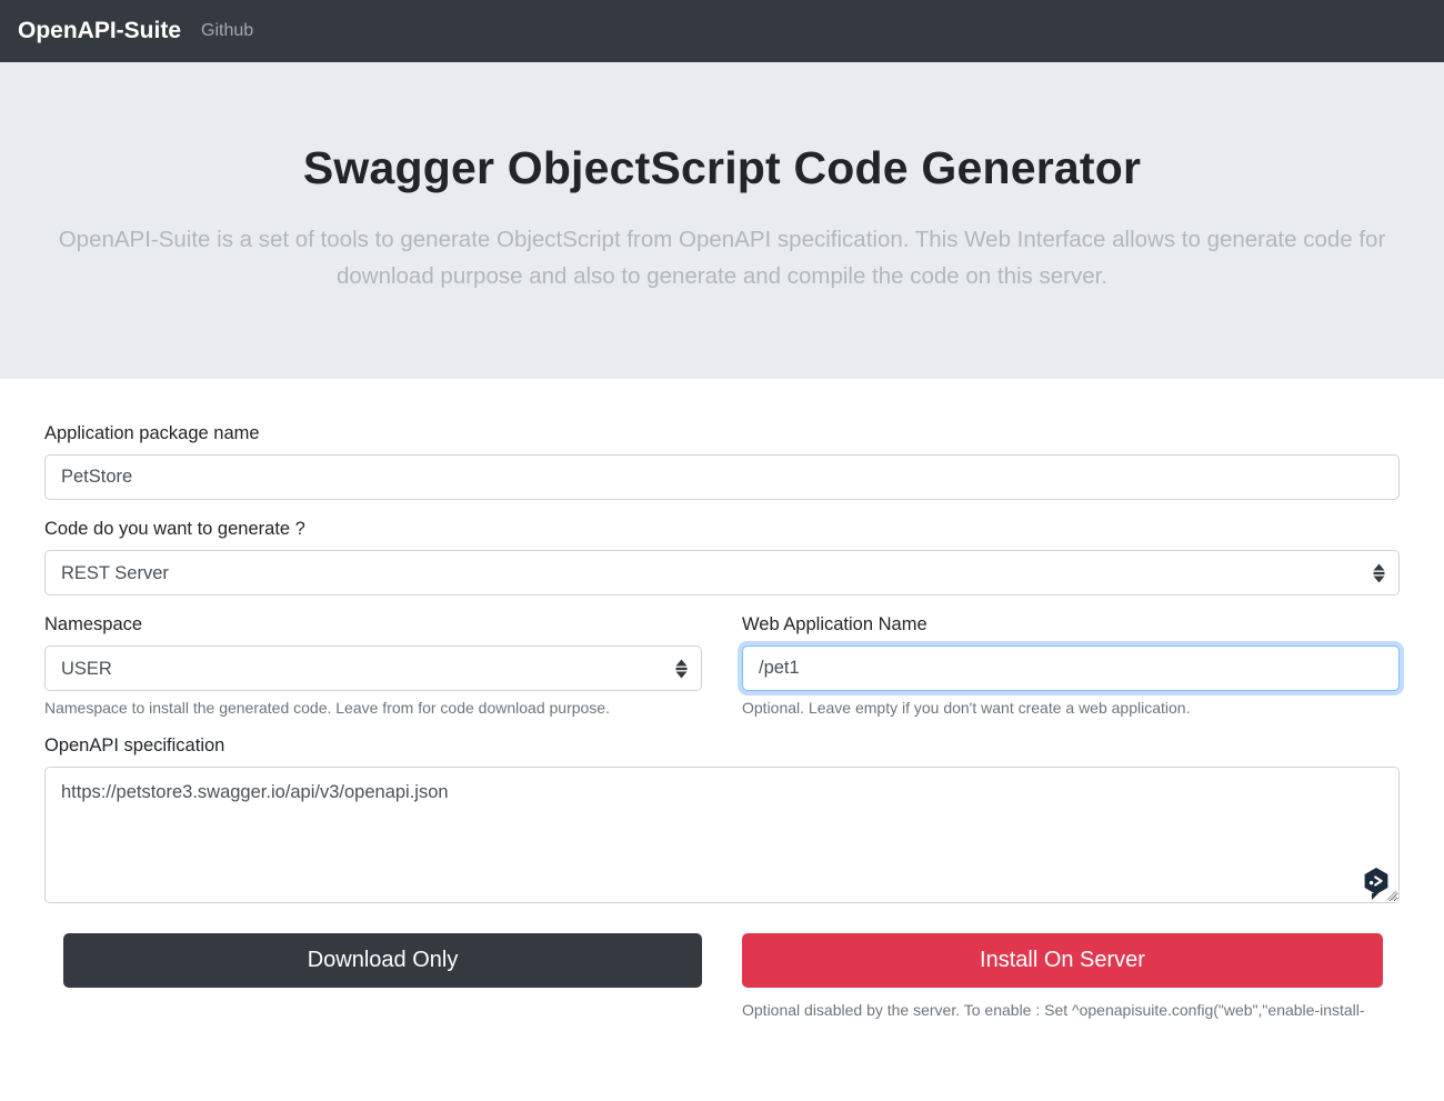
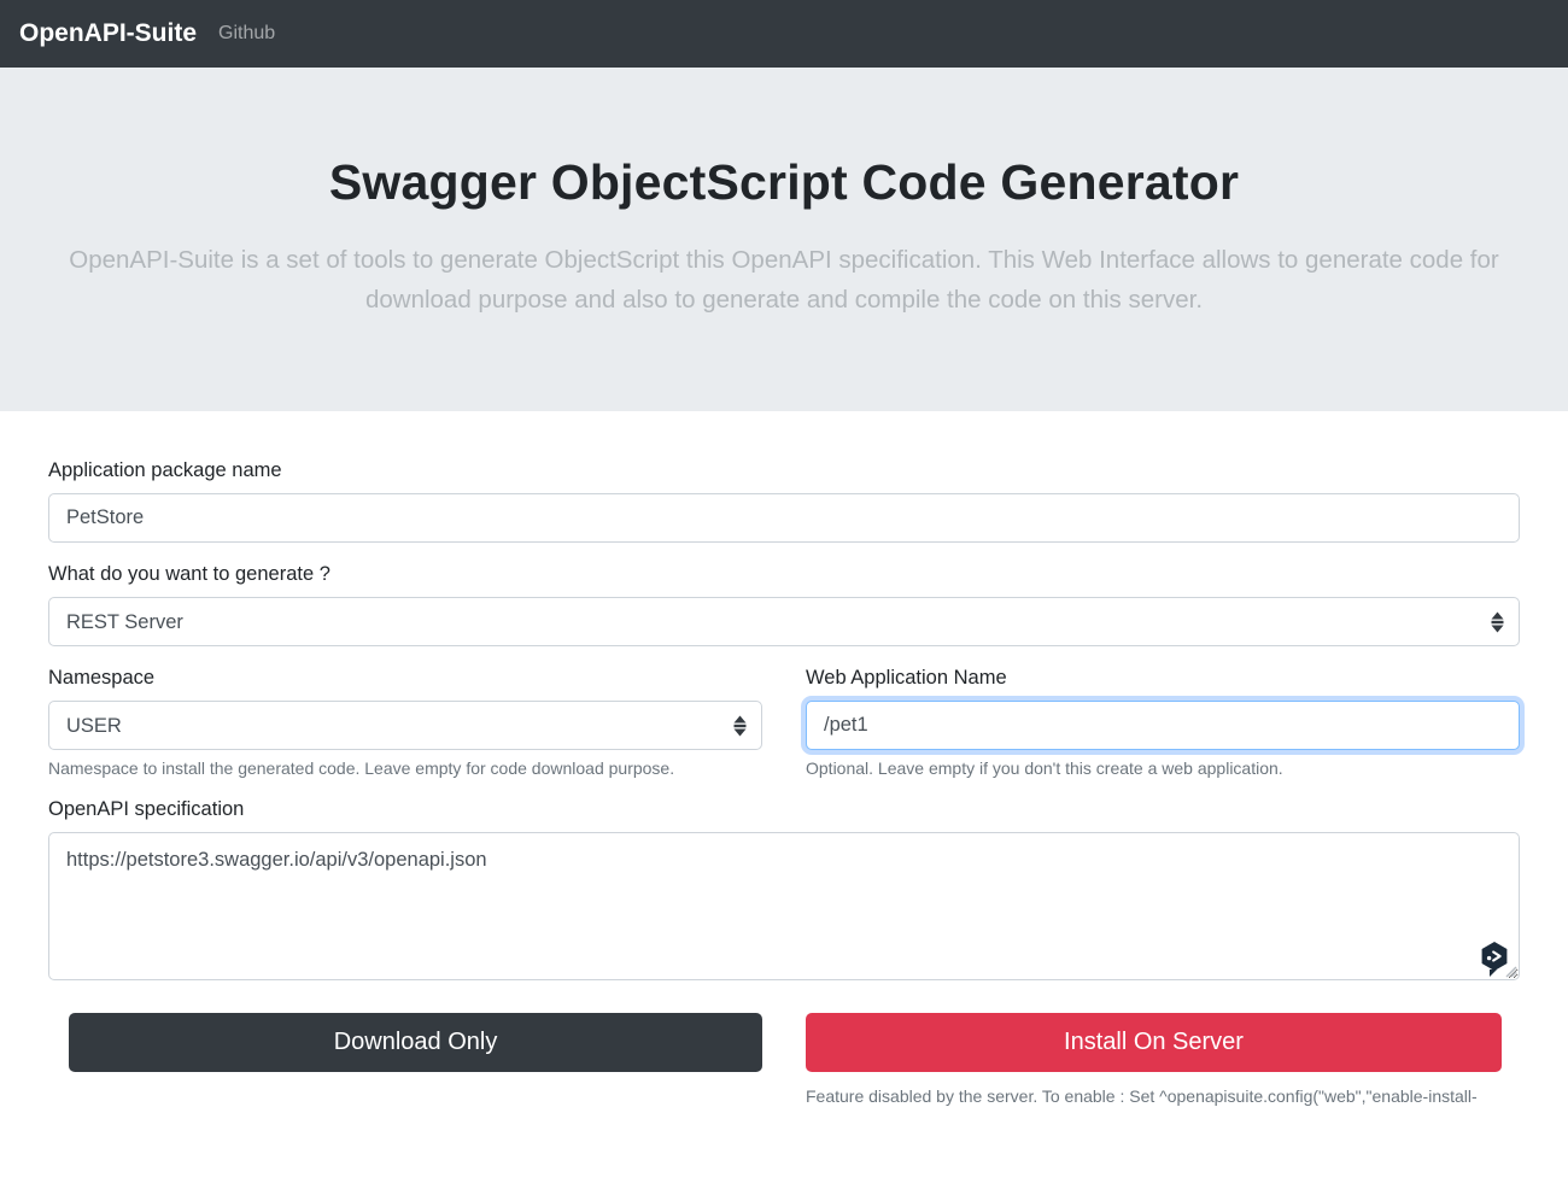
  OpenAPI-Suite
  Github
  Swagger ObjectScript Code Generator
- OpenAPI-Suite is a set of tools to generate ObjectScript from OpenAPI specification. This Web Interface allows to generate code for download purpose and also to generate and compile the code on this server.
+ OpenAPI-Suite is a set of tools to generate ObjectScript this OpenAPI specification. This Web Interface allows to generate code for download purpose and also to generate and compile the code on this server.
  Application package name
  PetStore
- Code do you want to generate ?
+ What do you want to generate ?
  REST Server
  Namespace
  USER
- Namespace to install the generated code. Leave from for code download purpose.
+ Namespace to install the generated code. Leave empty for code download purpose.
  Web Application Name
  /pet1
- Optional. Leave empty if you don't want create a web application.
+ Optional. Leave empty if you don't this create a web application.
  OpenAPI specification
  https://petstore3.swagger.io/api/v3/openapi.json
  Download Only
  Install On Server
- Optional disabled by the server. To enable : Set ^openapisuite.config("web","enable-install-
+ Feature disabled by the server. To enable : Set ^openapisuite.config("web","enable-install-
